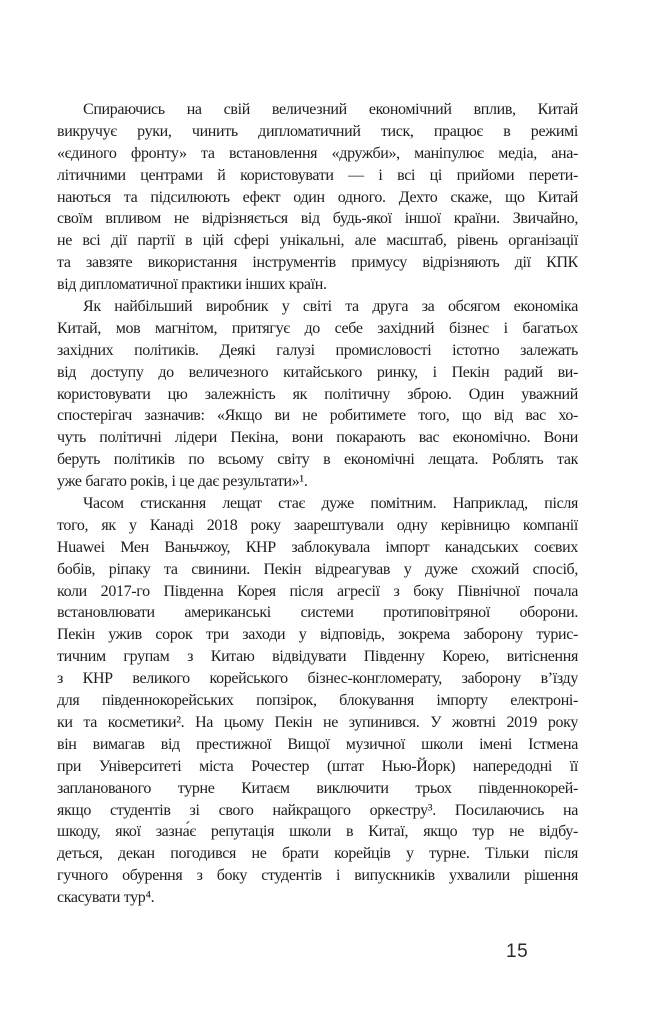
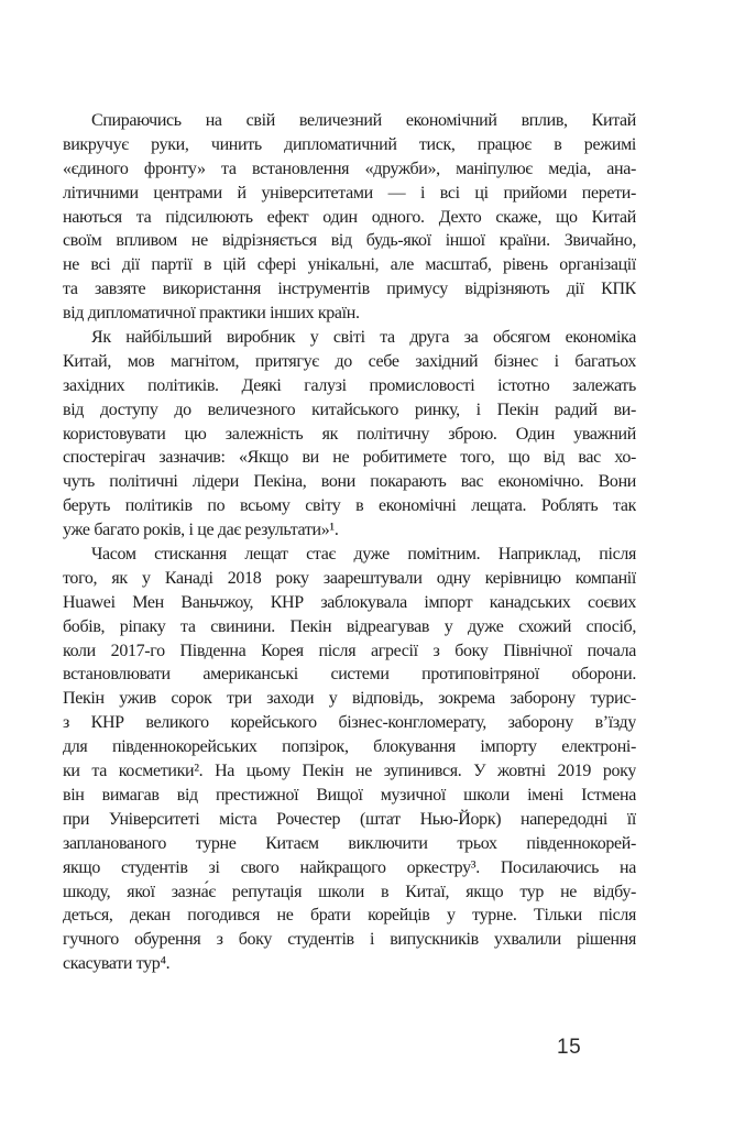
  Спираючись на свій величезний економічний вплив, Китай
  викручує руки, чинить дипломатичний тиск, працює в режимі
  «єдиного фронту» та встановлення «дружби», маніпулює медіа, ана-
- літичними центрами й користовувати — і всі ці прийоми перети-
+ літичними центрами й університетами — і всі ці прийоми перети-
  наються та підсилюють ефект один одного. Дехто скаже, що Китай
  своїм впливом не відрізняється від будь-якої іншої країни. Звичайно,
  не всі дії партії в цій сфері унікальні, але масштаб, рівень організації
  та завзяте використання інструментів примусу відрізняють дії КПК
  від дипломатичної практики інших країн.
  Як найбільший виробник у світі та друга за обсягом економіка
  Китай, мов магнітом, притягує до себе західний бізнес і багатьох
  західних політиків. Деякі галузі промисловості істотно залежать
  від доступу до величезного китайського ринку, і Пекін радий ви-
  користовувати цю залежність як політичну зброю. Один уважний
  спостерігач зазначив: «Якщо ви не робитимете того, що від вас хо-
  чуть політичні лідери Пекіна, вони покарають вас економічно. Вони
  беруть політиків по всьому світу в економічні лещата. Роблять так
  уже багато років, і це дає результати»¹.
  Часом стискання лещат стає дуже помітним. Наприклад, після
  того, як у Канаді 2018 року заарештували одну керівницю компанії
  Huawei Мен Ваньчжоу, КНР заблокувала імпорт канадських соєвих
  бобів, ріпаку та свинини. Пекін відреагував у дуже схожий спосіб,
  коли 2017-го Південна Корея після агресії з боку Північної почала
  встановлювати американські системи протиповітряної оборони.
  Пекін ужив сорок три заходи у відповідь, зокрема заборону турис-
- тичним групам з Китаю відвідувати Південну Корею, витіснення
  з КНР великого корейського бізнес-конгломерату, заборону в’їзду
  для південнокорейських попзірок, блокування імпорту електроні-
  ки та косметики². На цьому Пекін не зупинився. У жовтні 2019 року
  він вимагав від престижної Вищої музичної школи імені Істмена
  при Університеті міста Рочестер (штат Нью-Йорк) напередодні її
  запланованого турне Китаєм виключити трьох південнокорей-
  якщо студентів зі свого найкращого оркестру³. Посилаючись на
  шкоду, якої зазна́є репутація школи в Китаї, якщо тур не відбу-
  деться, декан погодився не брати корейців у турне. Тільки після
  гучного обурення з боку студентів і випускників ухвалили рішення
  скасувати тур⁴.
  15
